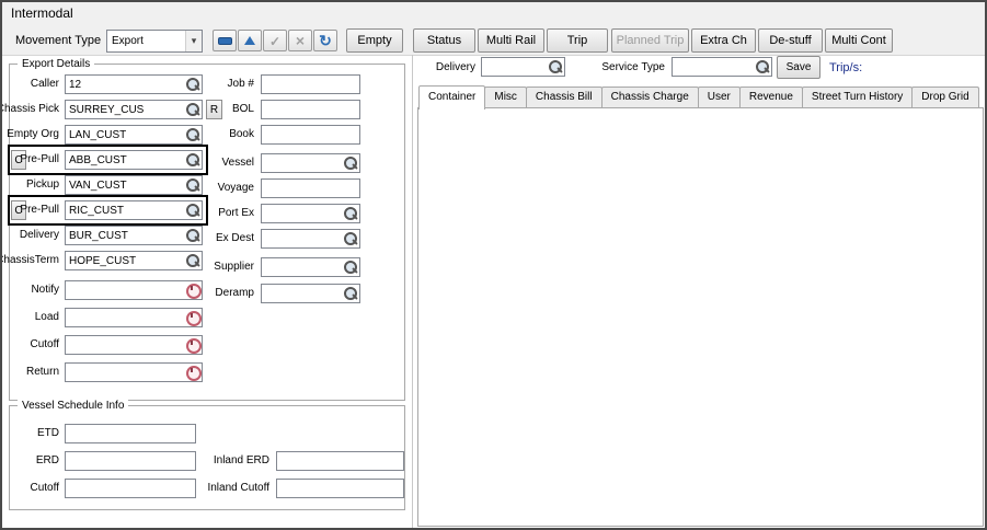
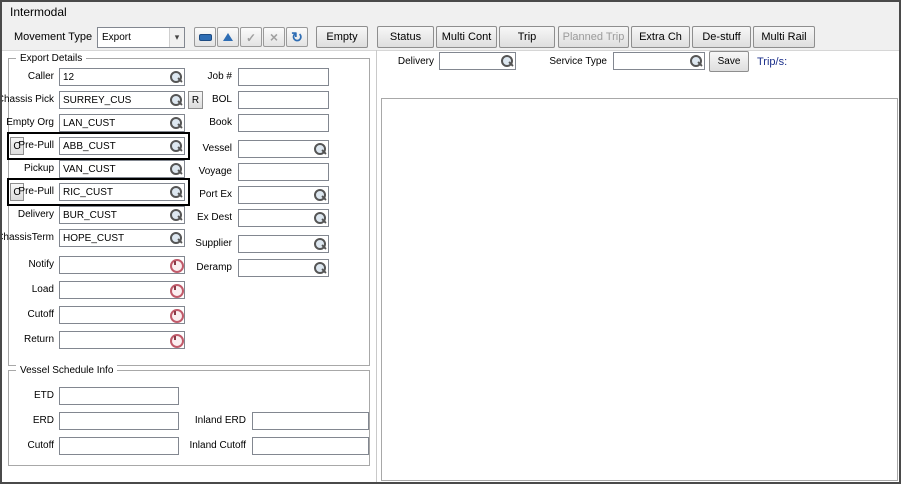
  Intermodal
  Movement Type
  Export
  Empty
  Status
- Multi Rail
+ Multi Cont
  Trip
  Planned Trip
  Extra Ch
  De-stuff
- Multi Cont
+ Multi Rail
  Delivery
  Service Type
  Save
  Trip/s:
  Export Details
  Caller
  12
  hassis Pick
  SURREY_CUS
  R
  Empty Org
  LAN_CUST
  C
  Pre-Pull
  ABB_CUST
  Pickup
  VAN_CUST
  C
  Pre-Pull
  RIC_CUST
  Delivery
  BUR_CUST
  hassisTerm
  HOPE_CUST
  Notify
  Load
  Cutoff
  Return
  Job #
  BOL
  Book
  Vessel
  Voyage
  Port Ex
  Ex Dest
  Supplier
  Deramp
  Vessel Schedule Info
  ETD
  ERD
  Cutoff
  Inland ERD
  Inland Cutoff
- Container
- Misc
- Chassis Bill
- Chassis Charge
- User
- Revenue
- Street Turn History
- Drop Grid
